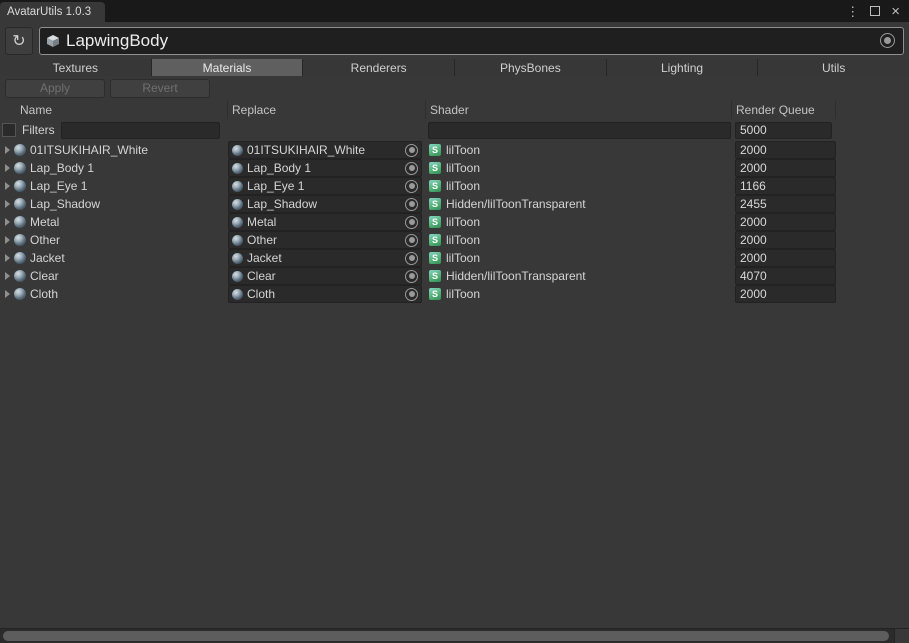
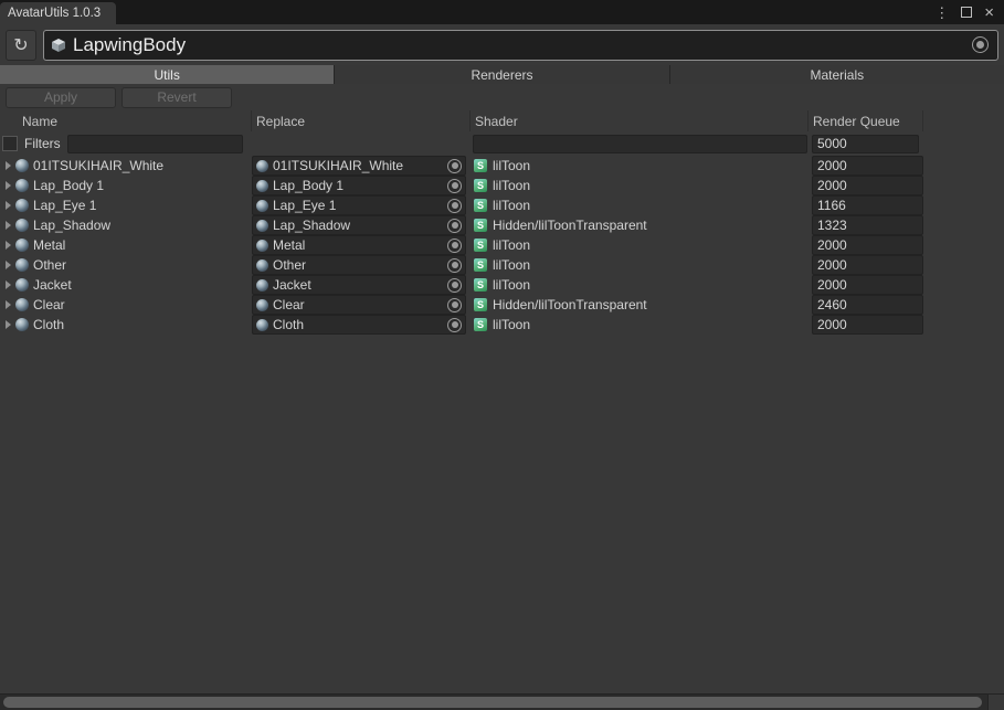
  AvatarUtils 1.0.3
  ⋮
  ×
  ↻
  LapwingBody
- Textures
- Materials
+ Utils
  Renderers
- PhysBones
- Lighting
- Utils
+ Materials
  Apply
  Revert
  Name
  Replace
  Shader
  Render Queue
  Filters
  5000
  01ITSUKIHAIR_White
  01ITSUKIHAIR_White
  S
  lilToon
  2000
  Lap_Body 1
  Lap_Body 1
  S
  lilToon
  2000
  Lap_Eye 1
  Lap_Eye 1
  S
  lilToon
  1166
  Lap_Shadow
  Lap_Shadow
  S
  Hidden/lilToonTransparent
- 2455
+ 1323
  Metal
  Metal
  S
  lilToon
  2000
  Other
  Other
  S
  lilToon
  2000
  Jacket
  Jacket
  S
  lilToon
  2000
  Clear
  Clear
  S
  Hidden/lilToonTransparent
- 4070
+ 2460
  Cloth
  Cloth
  S
  lilToon
  2000
